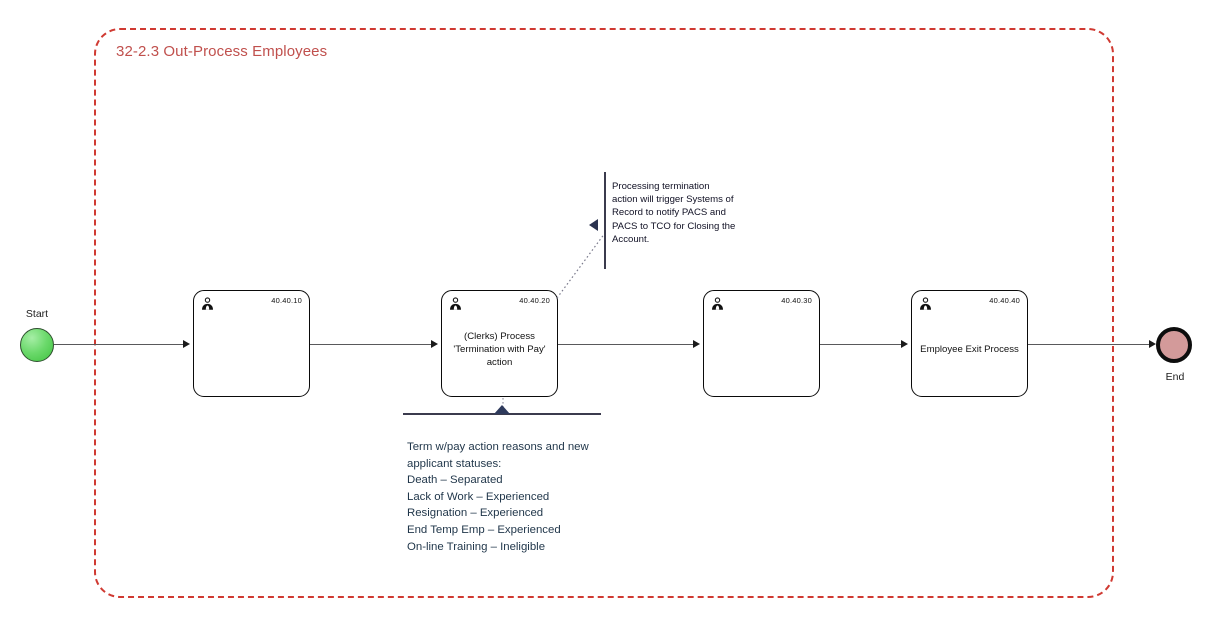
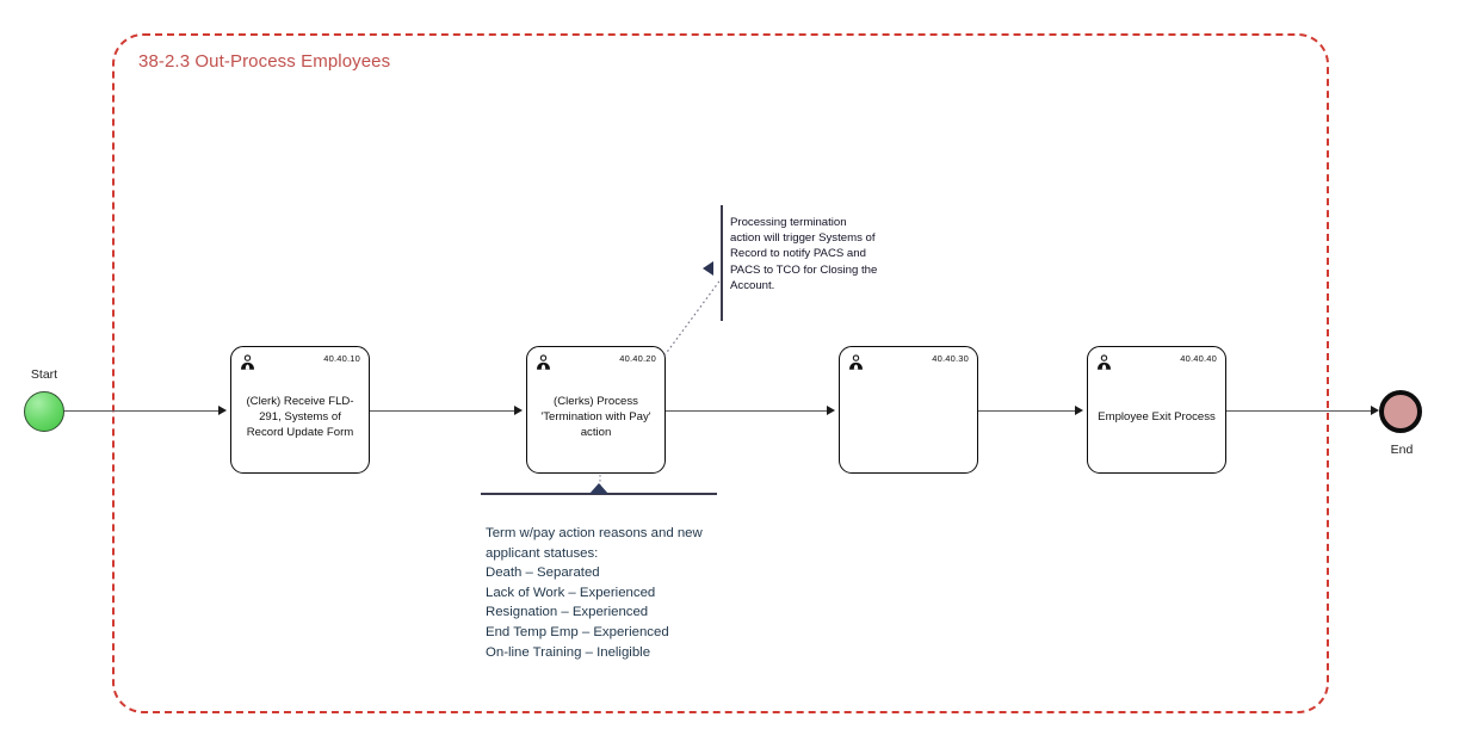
- 32-2.3 Out-Process Employees
+ 38-2.3 Out-Process Employees
  Start
  End
  40.40.10
+ (Clerk) Receive FLD-291, Systems of Record Update Form
  40.40.20
  (Clerks) Process 'Termination with Pay' action
  40.40.30
  40.40.40
  Employee Exit Process
  Processing termination action will trigger Systems of Record to notify PACS and PACS to TCO for Closing the Account.
  Term w/pay action reasons and new applicant statuses:
  Death – Separated
  Lack of Work – Experienced
  Resignation – Experienced
  End Temp Emp – Experienced
  On-line Training – Ineligible
